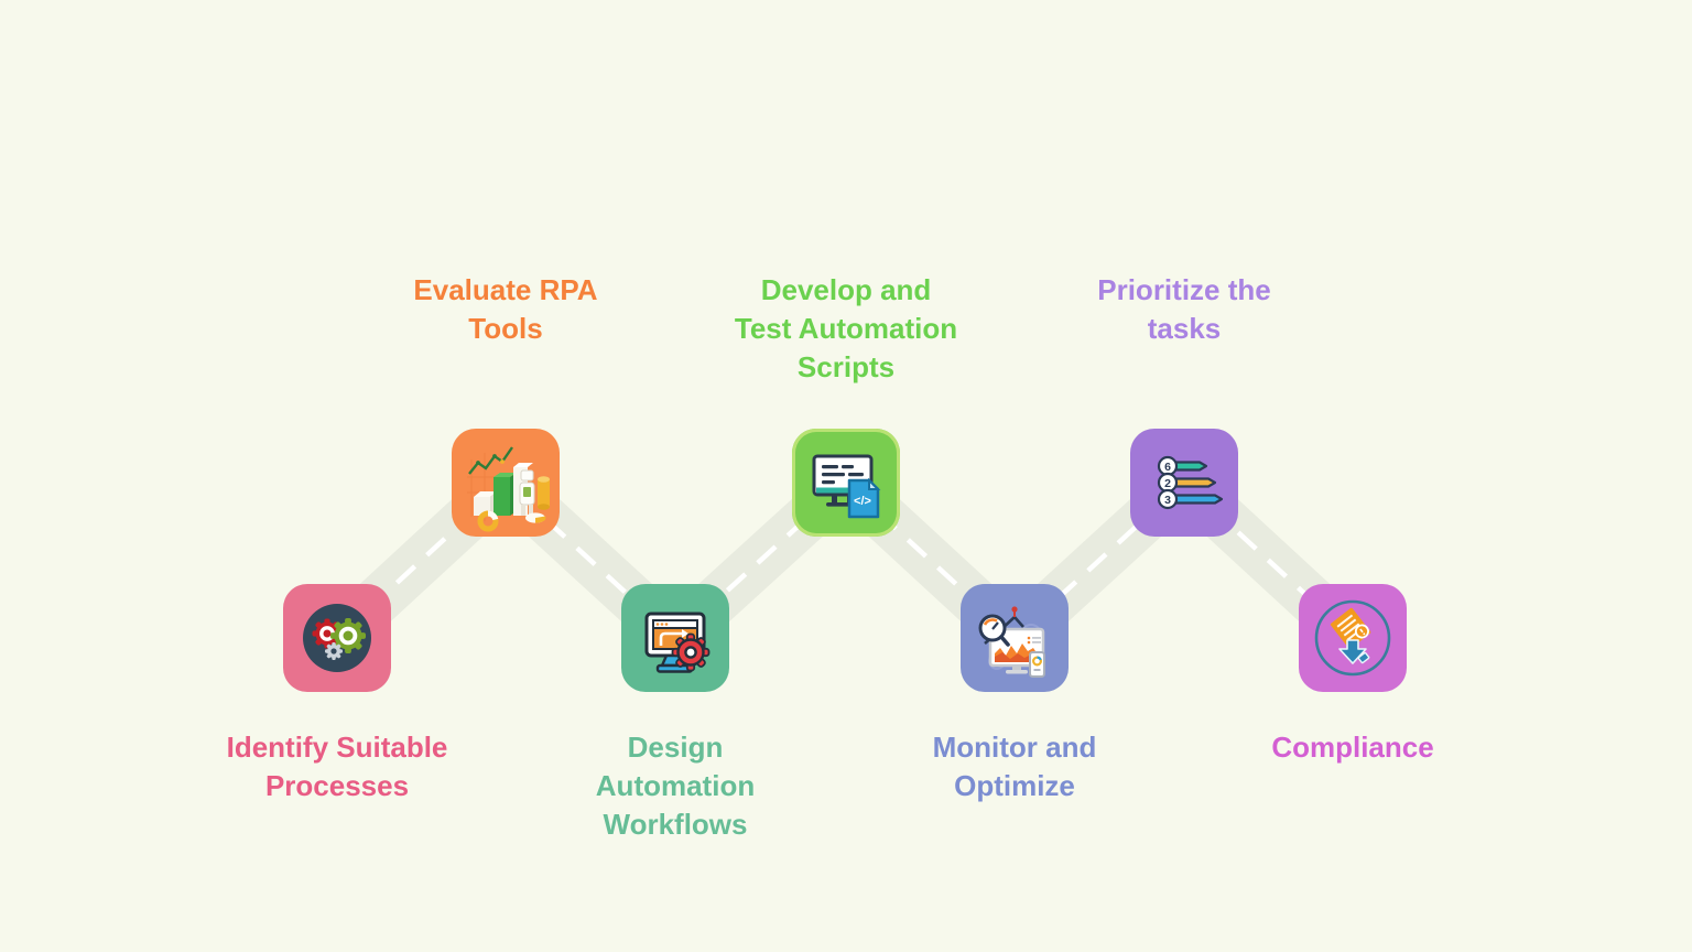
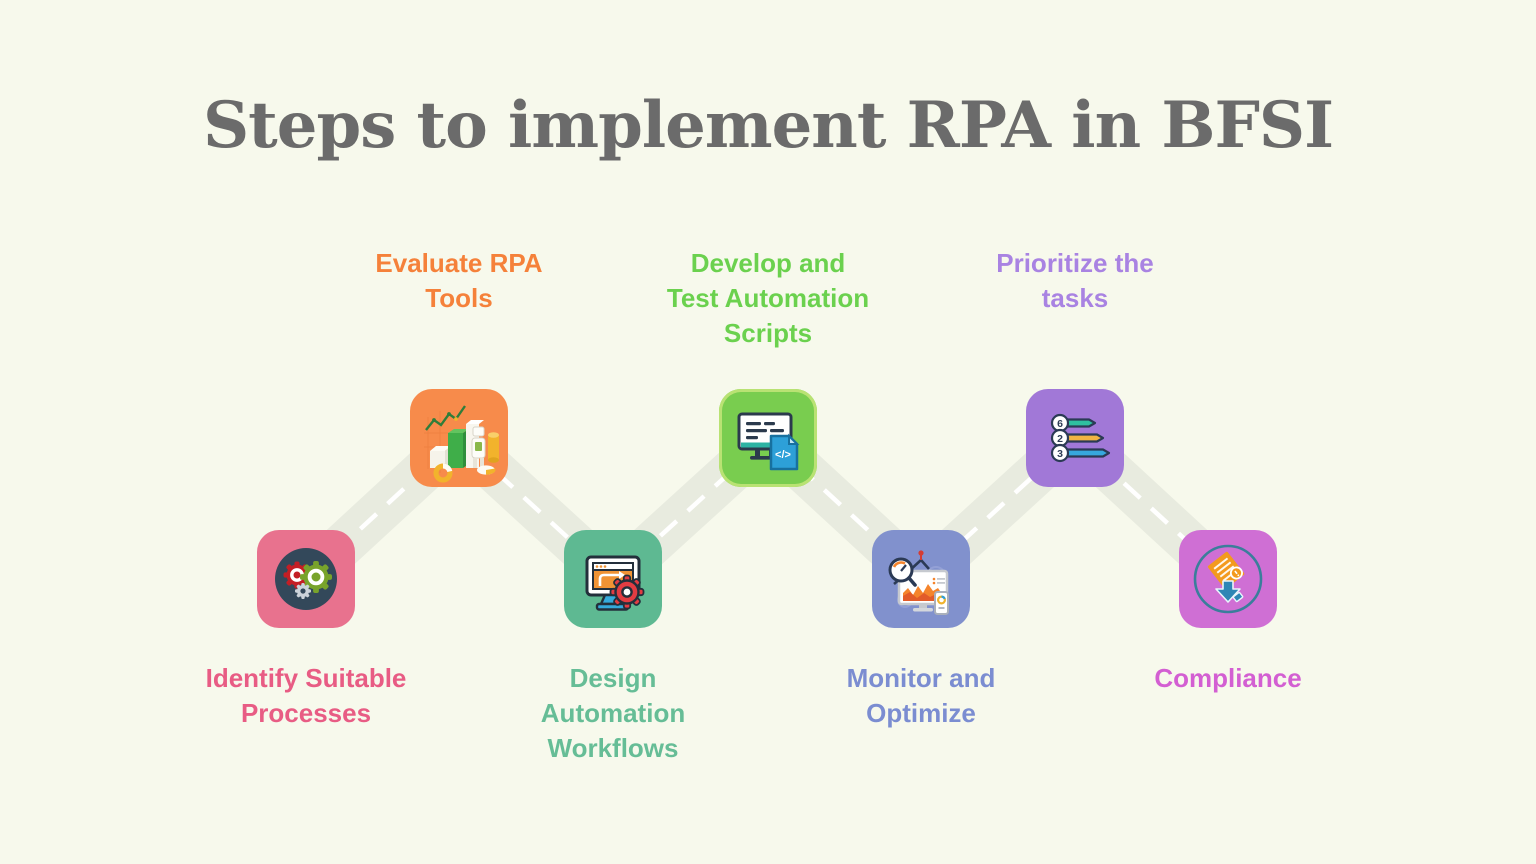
+ Steps to implement RPA in BFSI
  Identify Suitable
  Processes
  Evaluate RPA
  Tools
  Design
  Automation
  Workflows
  </>
  Develop and
  Test Automation
  Scripts
  Monitor and
  Optimize
  6
  2
  3
  Prioritize the
  tasks
  Compliance
